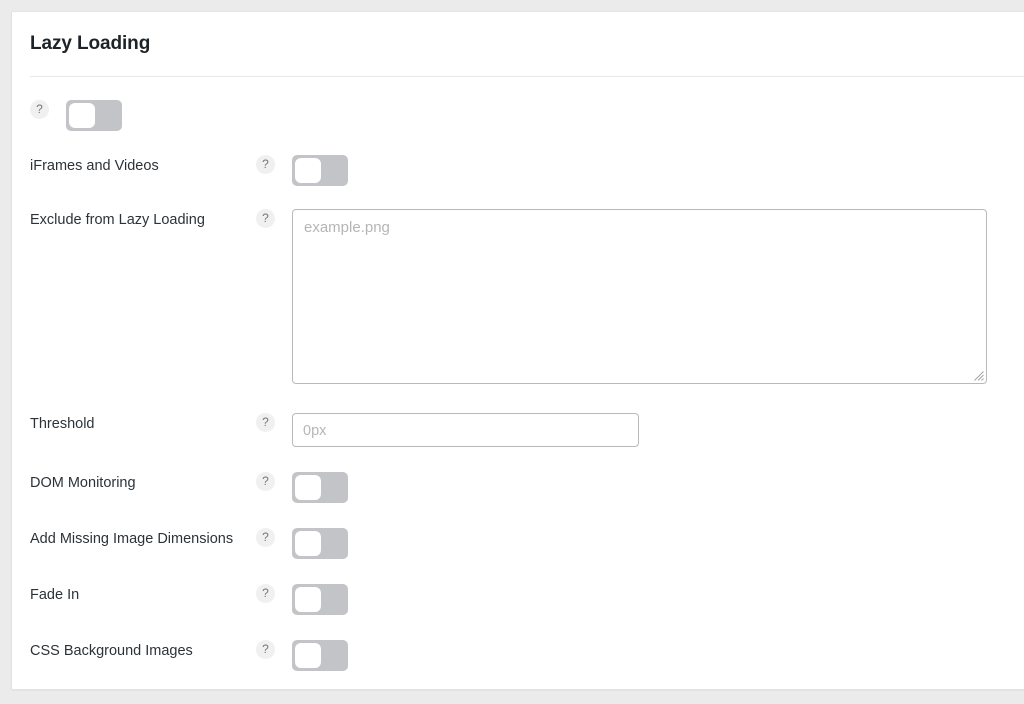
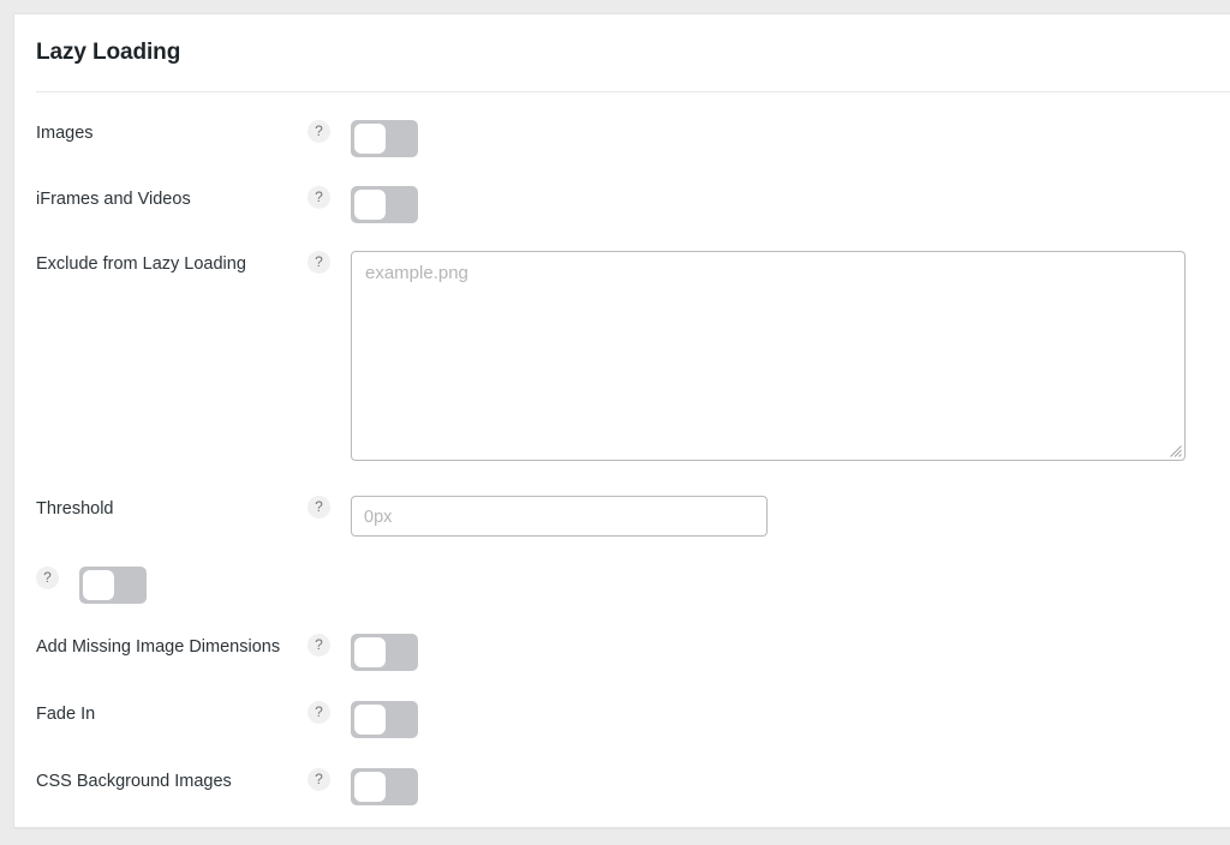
  Lazy Loading
+ Images
  ?
  iFrames and Videos
  ?
  Exclude from Lazy Loading
  ?
  example.png
  Threshold
  ?
  0px
- DOM Monitoring
  ?
  Add Missing Image Dimensions
  ?
  Fade In
  ?
  CSS Background Images
  ?
